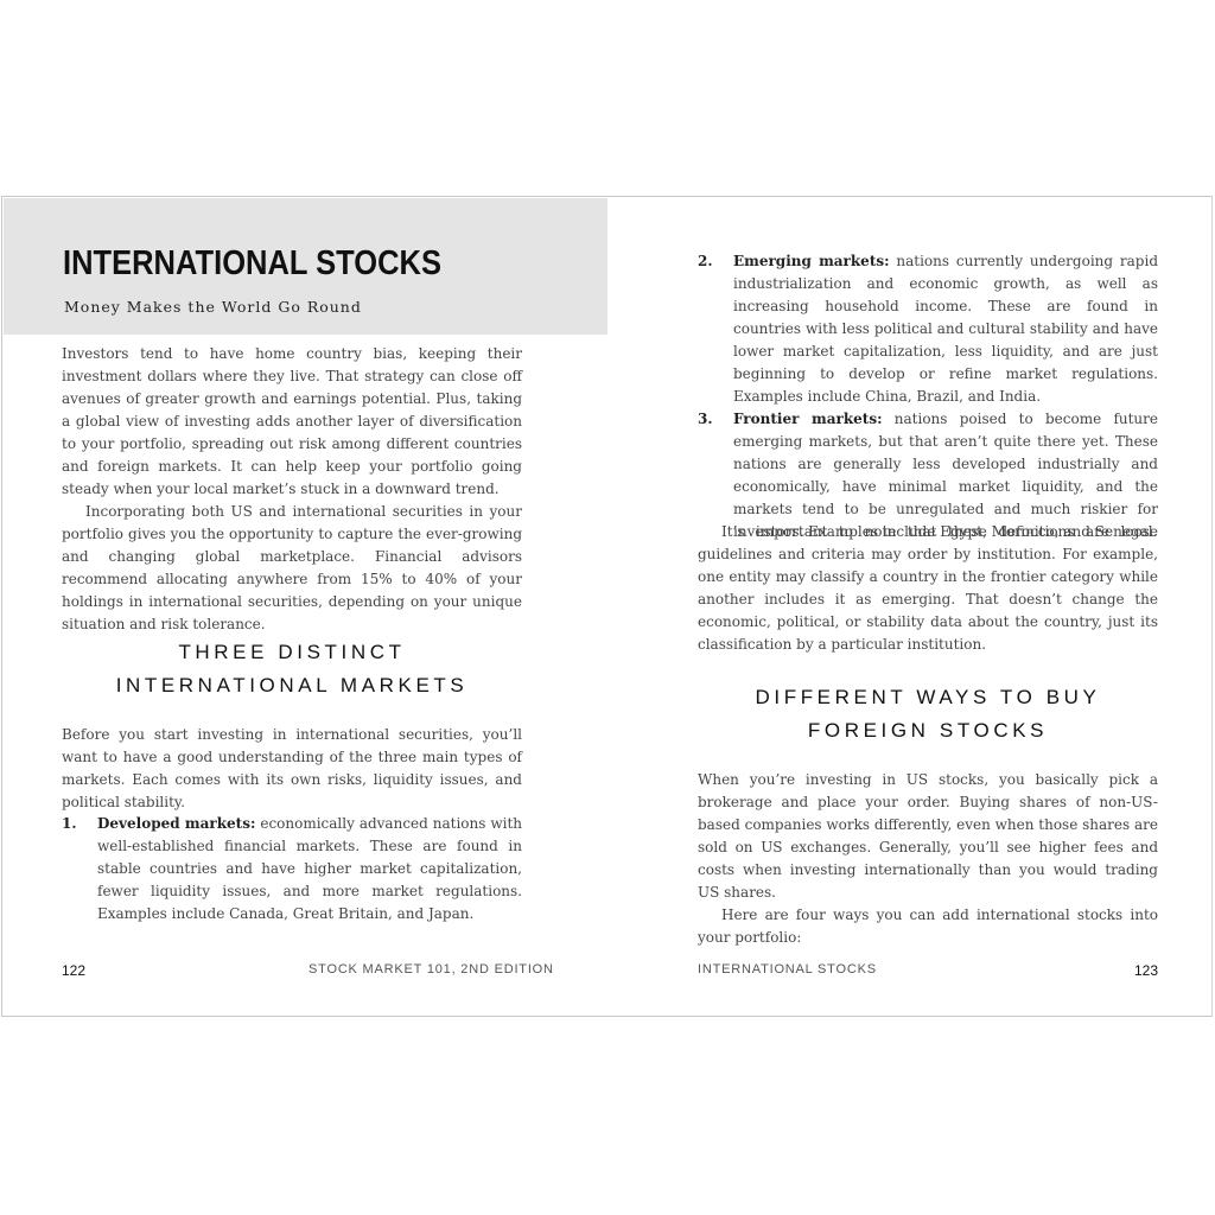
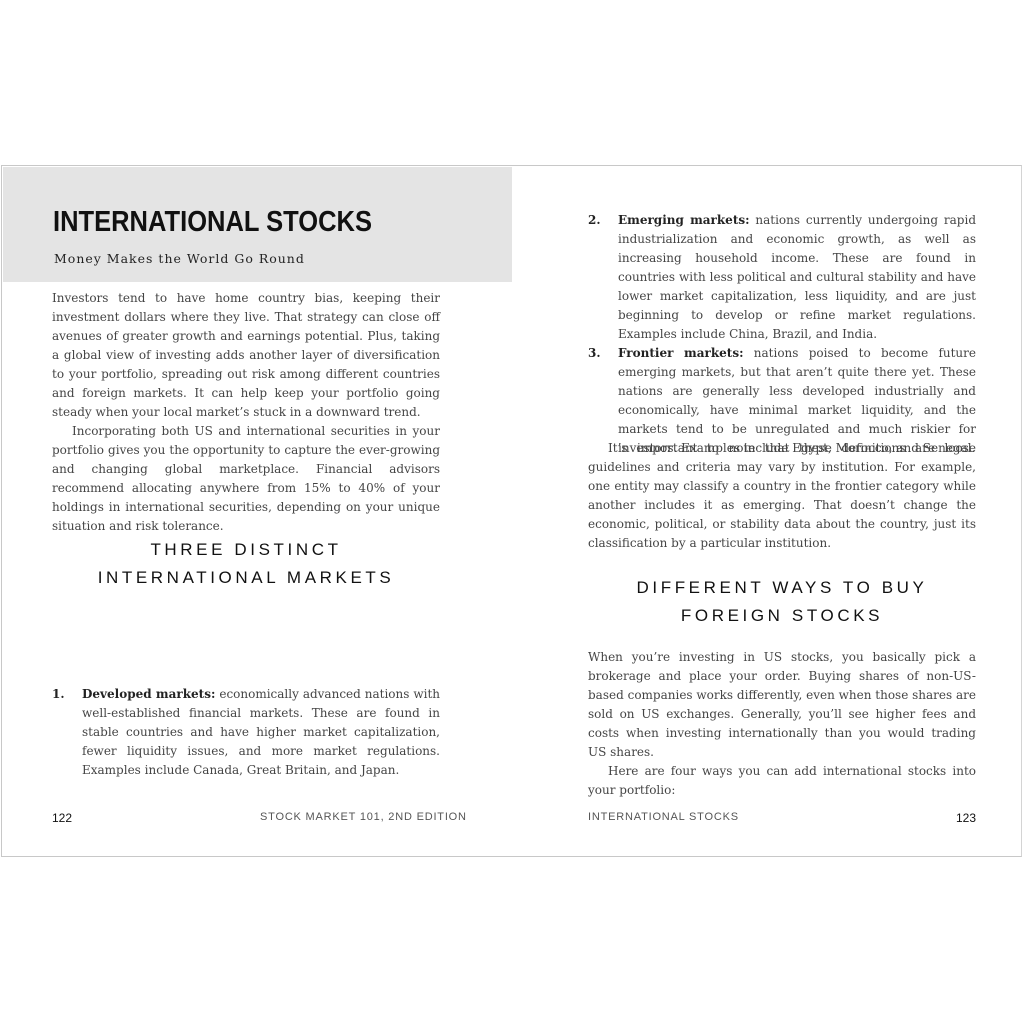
  INTERNATIONAL STOCKS
  Money Makes the World Go Round
  Investors tend to have home country bias, keeping their investment dollars where they live. That strategy can close off avenues of greater growth and earnings potential. Plus, taking a global view of investing adds another layer of diversification to your portfolio, spreading out risk among different countries and foreign markets. It can help keep your portfolio going steady when your local market’s stuck in a downward trend.
  Incorporating both US and international securities in your portfolio gives you the opportunity to capture the ever-growing and changing global marketplace. Financial advisors recommend allocating anywhere from 15% to 40% of your holdings in international securities, depending on your unique situation and risk tolerance.
  THREE DISTINCT
  INTERNATIONAL MARKETS
- Before you start investing in international securities, you’ll want to have a good understanding of the three main types of markets. Each comes with its own risks, liquidity issues, and political stability.
  1.
  Developed markets: economically advanced nations with well-established financial markets. These are found in stable countries and have higher market capitalization, fewer liquidity issues, and more market regulations. Examples include Canada, Great Britain, and Japan.
  122
  STOCK MARKET 101, 2ND EDITION
  2.
  Emerging markets: nations currently undergoing rapid industrialization and economic growth, as well as increasing household income. These are found in countries with less political and cultural stability and have lower market capitalization, less liquidity, and are just beginning to develop or refine market regulations. Examples include China, Brazil, and India.
  3.
  Frontier markets: nations poised to become future emerging markets, but that aren’t quite there yet. These nations are generally less developed industrially and economically, have minimal market liquidity, and the markets tend to be unregulated and much riskier for investors. Examples include Egypt, Morocco, and Senegal.
- It’s important to note that these definitions are loose guidelines and criteria may order by institution. For example, one entity may classify a country in the frontier category while another includes it as emerging. That doesn’t change the economic, political, or stability data about the country, just its classification by a particular institution.
+ It’s important to note that these definitions are loose guidelines and criteria may vary by institution. For example, one entity may classify a country in the frontier category while another includes it as emerging. That doesn’t change the economic, political, or stability data about the country, just its classification by a particular institution.
  DIFFERENT WAYS TO BUY
  FOREIGN STOCKS
  When you’re investing in US stocks, you basically pick a brokerage and place your order. Buying shares of non-US-based companies works differently, even when those shares are sold on US exchanges. Generally, you’ll see higher fees and costs when investing internationally than you would trading US shares.
  Here are four ways you can add international stocks into your portfolio:
  INTERNATIONAL STOCKS
  123
